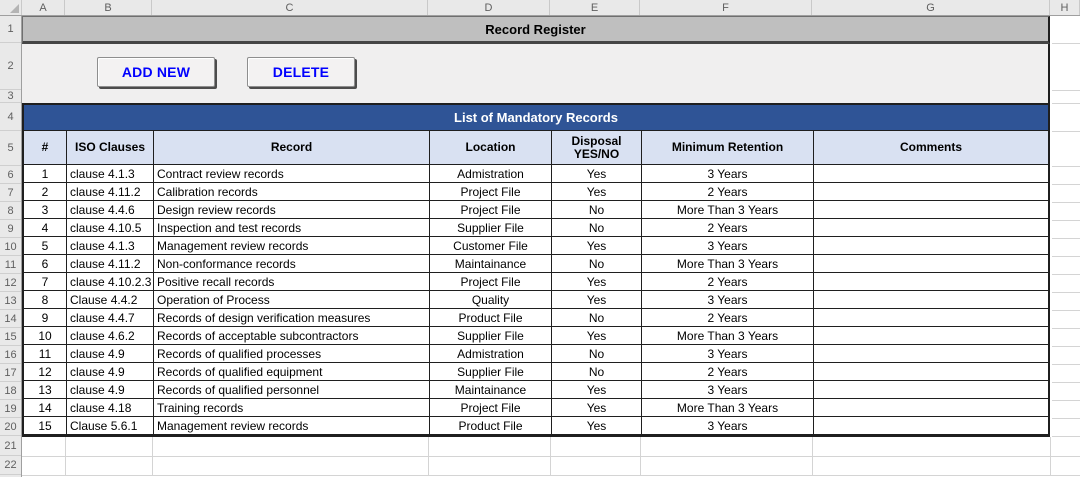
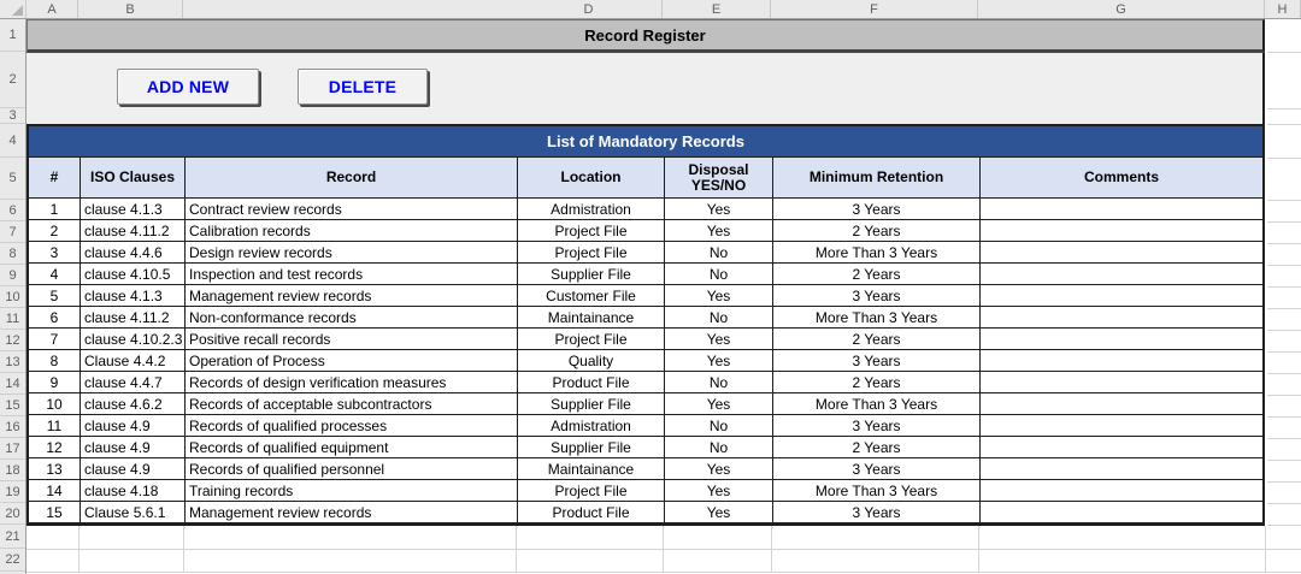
  A
  B
- C
  D
  E
  F
  G
  H
  1
  2
  3
  4
  5
  6
  7
  8
  9
  10
  11
  12
  13
  14
  15
  16
  17
  18
  19
  20
  21
  22
  Record Register
  ADD NEW
  DELETE
  List of Mandatory Records
  #
  ISO Clauses
  Record
  Location
  Disposal
  YES/NO
  Minimum Retention
  Comments
  1
  clause 4.1.3
  Contract review records
  Admistration
  Yes
  3 Years
  2
  clause 4.11.2
  Calibration records
  Project File
  Yes
  2 Years
  3
  clause 4.4.6
  Design review records
  Project File
  No
  More Than 3 Years
  4
  clause 4.10.5
  Inspection and test records
  Supplier File
  No
  2 Years
  5
  clause 4.1.3
  Management review records
  Customer File
  Yes
  3 Years
  6
  clause 4.11.2
  Non-conformance records
  Maintainance
  No
  More Than 3 Years
  7
  clause 4.10.2.3
  Positive recall records
  Project File
  Yes
  2 Years
  8
  Clause 4.4.2
  Operation of Process
  Quality
  Yes
  3 Years
  9
  clause 4.4.7
  Records of design verification measures
  Product File
  No
  2 Years
  10
  clause 4.6.2
  Records of acceptable subcontractors
  Supplier File
  Yes
  More Than 3 Years
  11
  clause 4.9
  Records of qualified processes
  Admistration
  No
  3 Years
  12
  clause 4.9
  Records of qualified equipment
  Supplier File
  No
  2 Years
  13
  clause 4.9
  Records of qualified personnel
  Maintainance
  Yes
  3 Years
  14
  clause 4.18
  Training records
  Project File
  Yes
  More Than 3 Years
  15
  Clause 5.6.1
  Management review records
  Product File
  Yes
  3 Years
